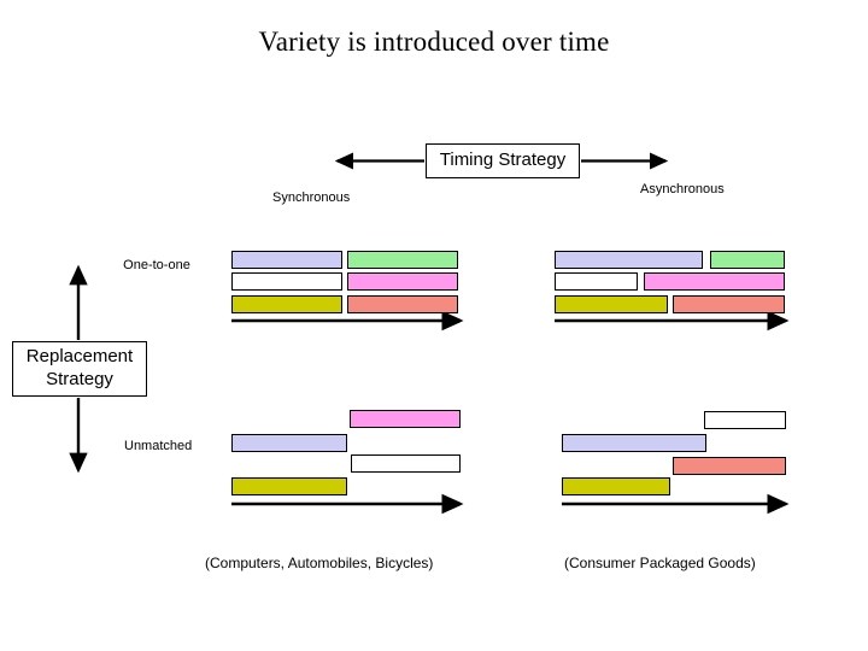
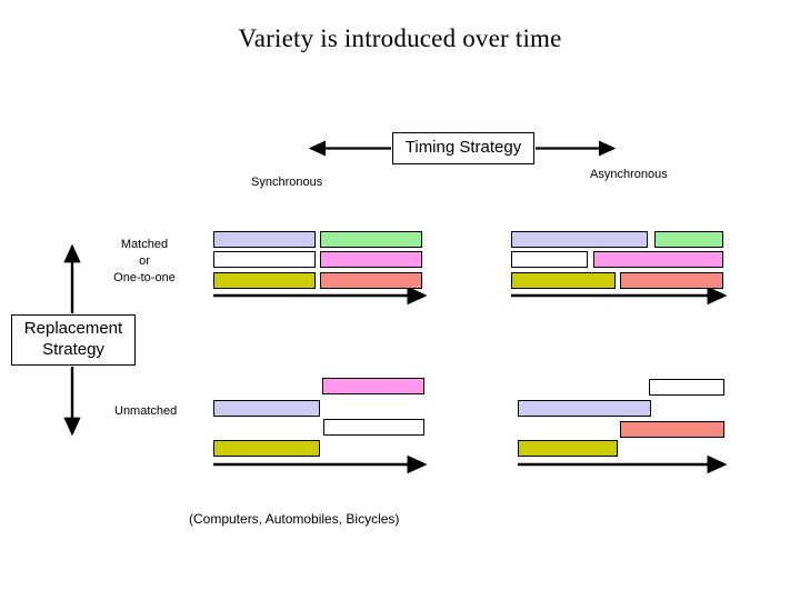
  Variety is introduced over time
  Timing Strategy
  Replacement
  Strategy
  Synchronous
  Asynchronous
+ Matched
+ or
  One-to-one
  Unmatched
  (Computers, Automobiles, Bicycles)
- (Consumer Packaged Goods)
